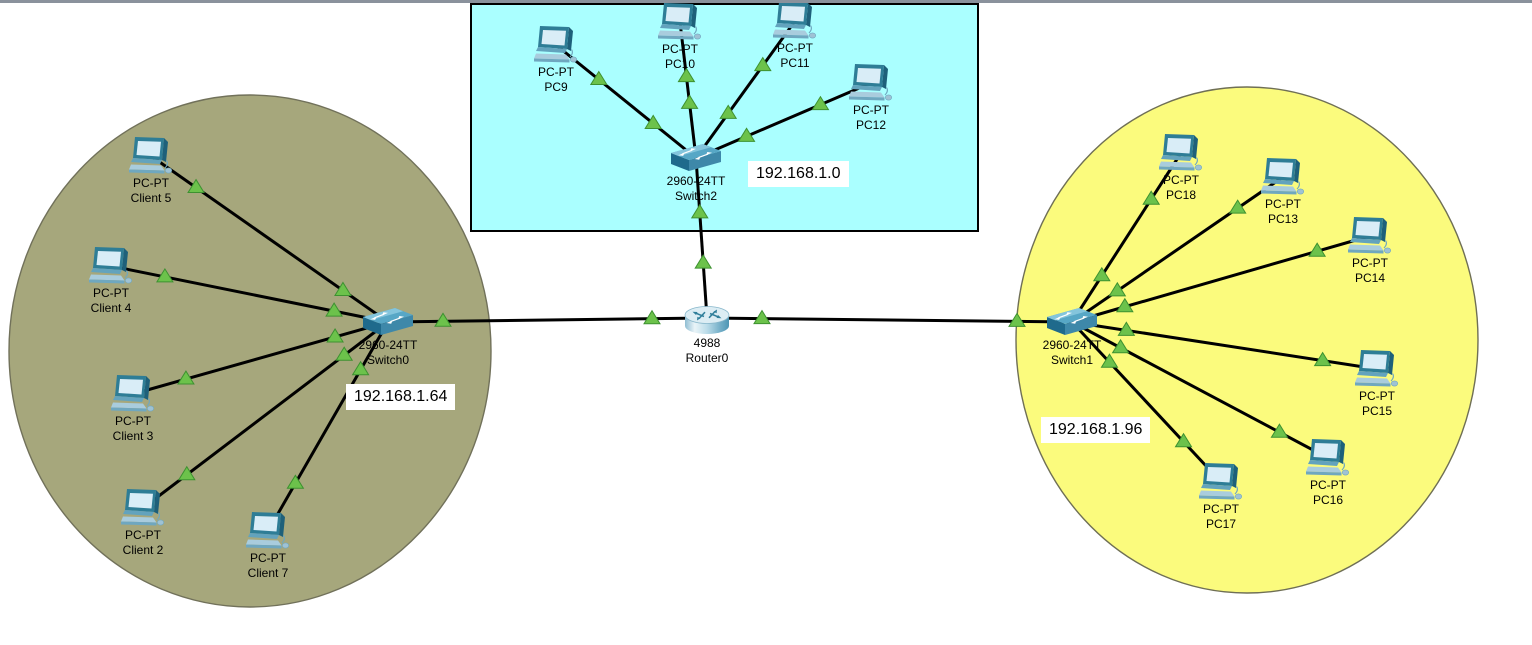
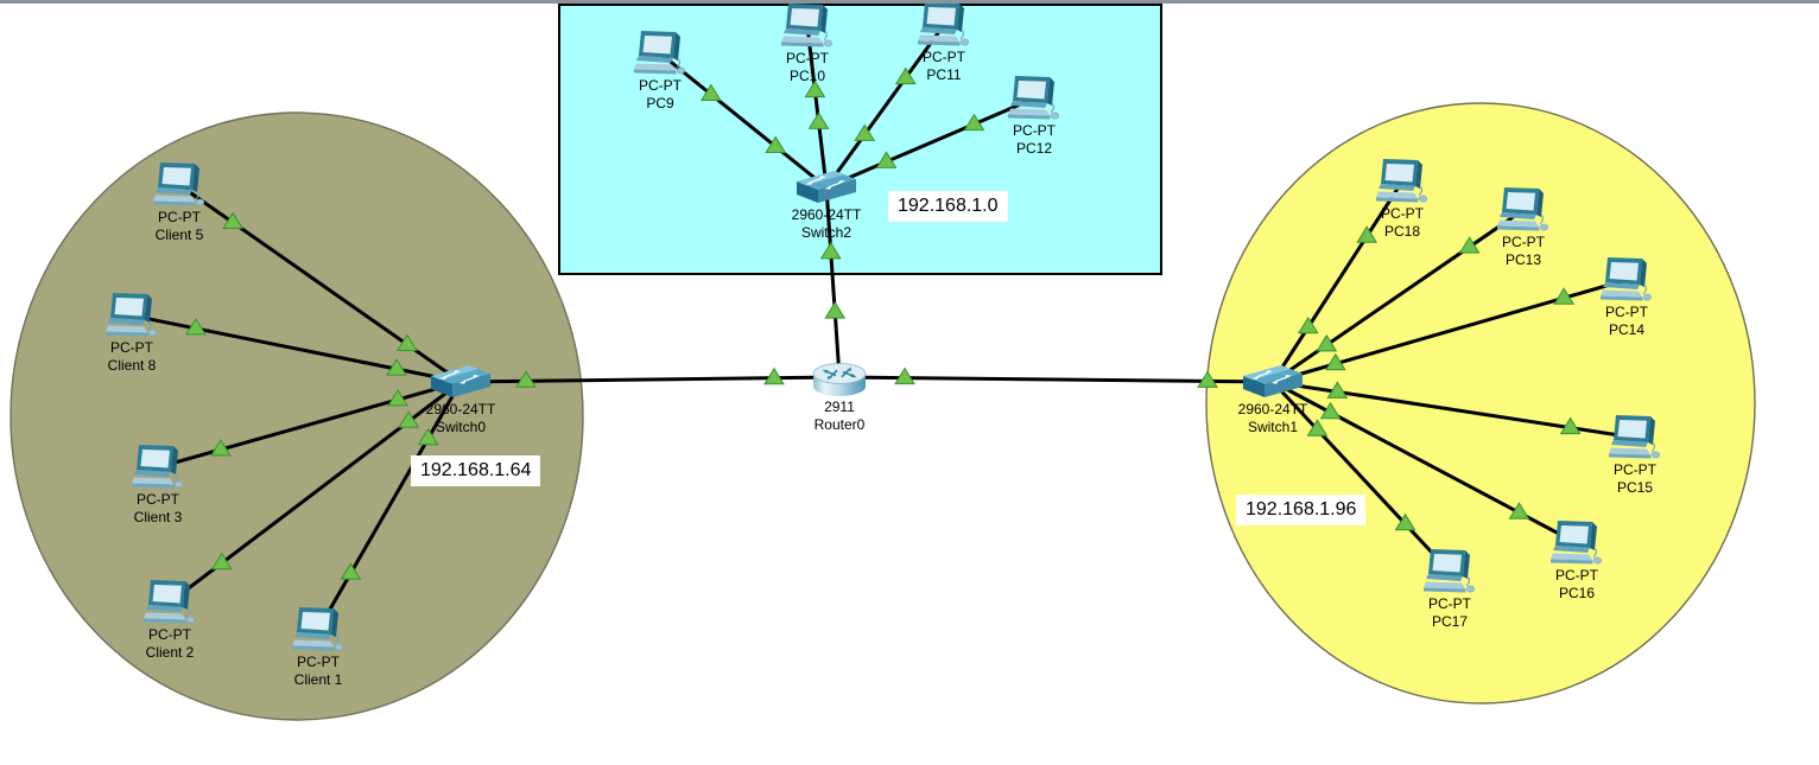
  PC-PT
  Client 5
  PC-PT
- Client 4
+ Client 8
  PC-PT
  Client 3
  PC-PT
  Client 2
  PC-PT
- Client 7
+ Client 1
  2960-24TT
  Switch0
  PC-PT
  PC9
  PC-PT
  PC10
  PC-PT
  PC11
  PC-PT
  PC12
  2960-24TT
  Switch2
- 4988
+ 2911
  Router0
  2960-24TT
  Switch1
  PC-PT
  PC18
  PC-PT
  PC13
  PC-PT
  PC14
  PC-PT
  PC15
  PC-PT
  PC16
  PC-PT
  PC17
  192.168.1.64
  192.168.1.0
  192.168.1.96
